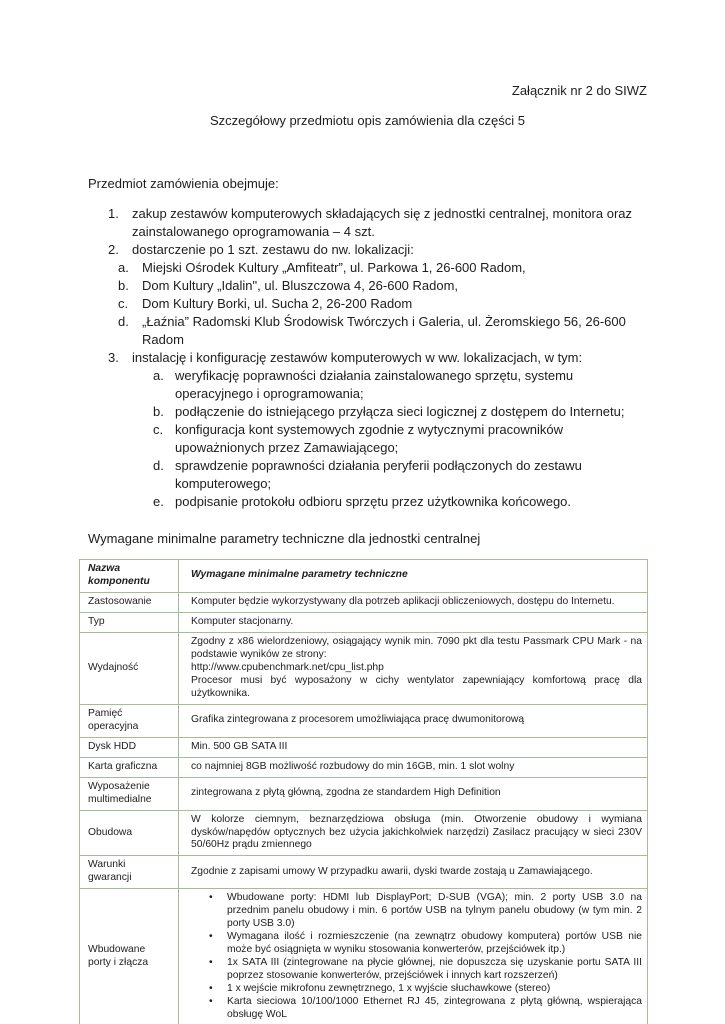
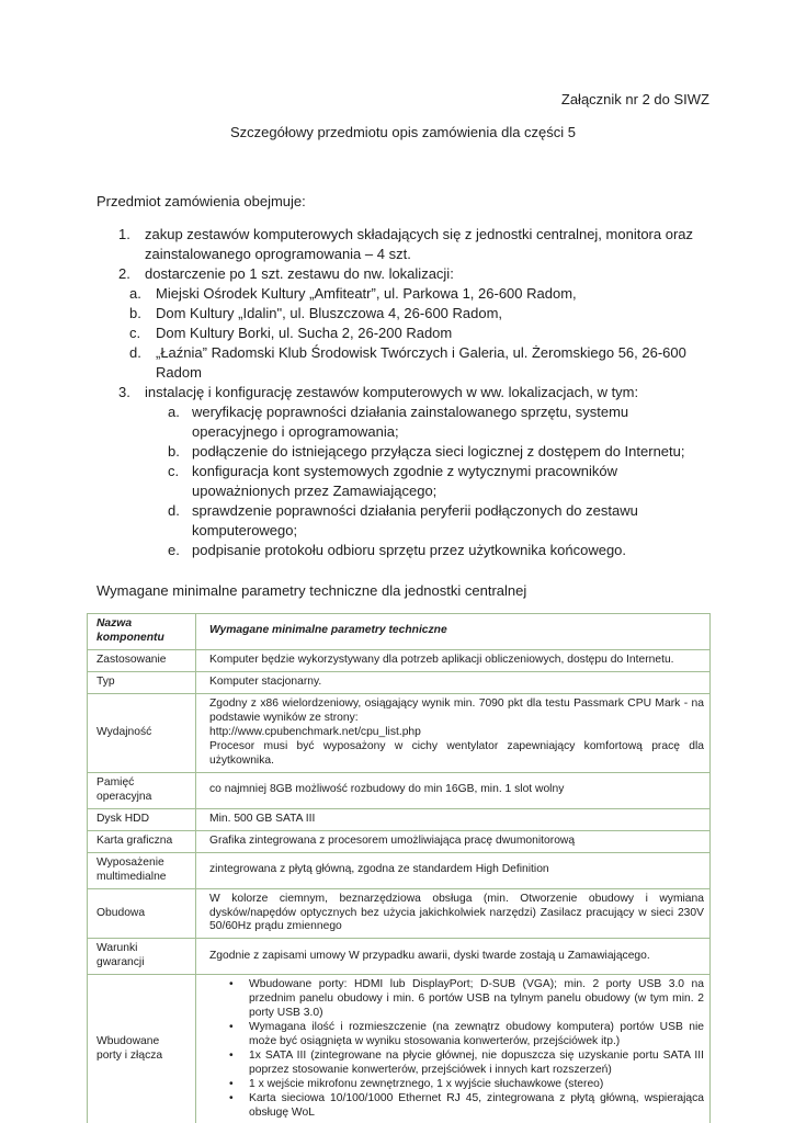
  Załącznik nr 2 do SIWZ
  Szczegółowy przedmiotu opis zamówienia dla części 5
  Przedmiot zamówienia obejmuje:
  1.
  zakup zestawów komputerowych składających się z jednostki centralnej, monitora oraz zainstalowanego oprogramowania – 4 szt.
  2.
  dostarczenie po 1 szt. zestawu do nw. lokalizacji:
  a.
  Miejski Ośrodek Kultury „Amfiteatr”, ul. Parkowa 1, 26-600 Radom,
  b.
  Dom Kultury „Idalin", ul. Bluszczowa 4, 26-600 Radom,
  c.
  Dom Kultury Borki, ul. Sucha 2, 26-200 Radom
  d.
  „Łaźnia” Radomski Klub Środowisk Twórczych i Galeria, ul. Żeromskiego 56, 26-600 Radom
  3.
  instalację i konfigurację zestawów komputerowych w ww. lokalizacjach, w tym:
  a.
  weryfikację poprawności działania zainstalowanego sprzętu, systemu operacyjnego i oprogramowania;
  b.
  podłączenie do istniejącego przyłącza sieci logicznej z dostępem do Internetu;
  c.
  konfiguracja kont systemowych zgodnie z wytycznymi pracowników upoważnionych przez Zamawiającego;
  d.
  sprawdzenie poprawności działania peryferii podłączonych do zestawu komputerowego;
  e.
  podpisanie protokołu odbioru sprzętu przez użytkownika końcowego.
  Wymagane minimalne parametry techniczne dla jednostki centralnej
  Nazwa komponentu	Wymagane minimalne parametry techniczne
  Zastosowanie	Komputer będzie wykorzystywany dla potrzeb aplikacji obliczeniowych, dostępu do Internetu.
  Typ	Komputer stacjonarny.
  Wydajność	Zgodny z x86 wielordzeniowy, osiągający wynik min. 7090 pkt dla testu Passmark CPU Mark - na podstawie wyników ze strony: http://www.cpubenchmark.net/cpu_list.php Procesor musi być wyposażony w cichy wentylator zapewniający komfortową pracę dla użytkownika.
- Pamięć operacyjna	Grafika zintegrowana z procesorem umożliwiająca pracę dwumonitorową
+ Pamięć operacyjna	co najmniej 8GB możliwość rozbudowy do min 16GB, min. 1 slot wolny
  Dysk HDD	Min. 500 GB SATA III
- Karta graficzna	co najmniej 8GB możliwość rozbudowy do min 16GB, min. 1 slot wolny
+ Karta graficzna	Grafika zintegrowana z procesorem umożliwiająca pracę dwumonitorową
  Wyposażenie multimedialne	zintegrowana z płytą główną, zgodna ze standardem High Definition
  Obudowa	W kolorze ciemnym, beznarzędziowa obsługa (min. Otworzenie obudowy i wymiana dysków/napędów optycznych bez użycia jakichkolwiek narzędzi) Zasilacz pracujący w sieci 230V 50/60Hz prądu zmiennego
  Warunki gwarancji	Zgodnie z zapisami umowy W przypadku awarii, dyski twarde zostają u Zamawiającego.
  Wbudowane porty i złącza	• Wbudowane porty: HDMI lub DisplayPort; D-SUB (VGA); min. 2 porty USB 3.0 na przednim panelu obudowy i min. 6 portów USB na tylnym panelu obudowy (w tym min. 2 porty USB 3.0) • Wymagana ilość i rozmieszczenie (na zewnątrz obudowy komputera) portów USB nie może być osiągnięta w wyniku stosowania konwerterów, przejściówek itp.) • 1x SATA III (zintegrowane na płycie głównej, nie dopuszcza się uzyskanie portu SATA III poprzez stosowanie konwerterów, przejściówek i innych kart rozszerzeń) • 1 x wejście mikrofonu zewnętrznego, 1 x wyjście słuchawkowe (stereo) • Karta sieciowa 10/100/1000 Ethernet RJ 45, zintegrowana z płytą główną, wspierająca obsługę WoL
